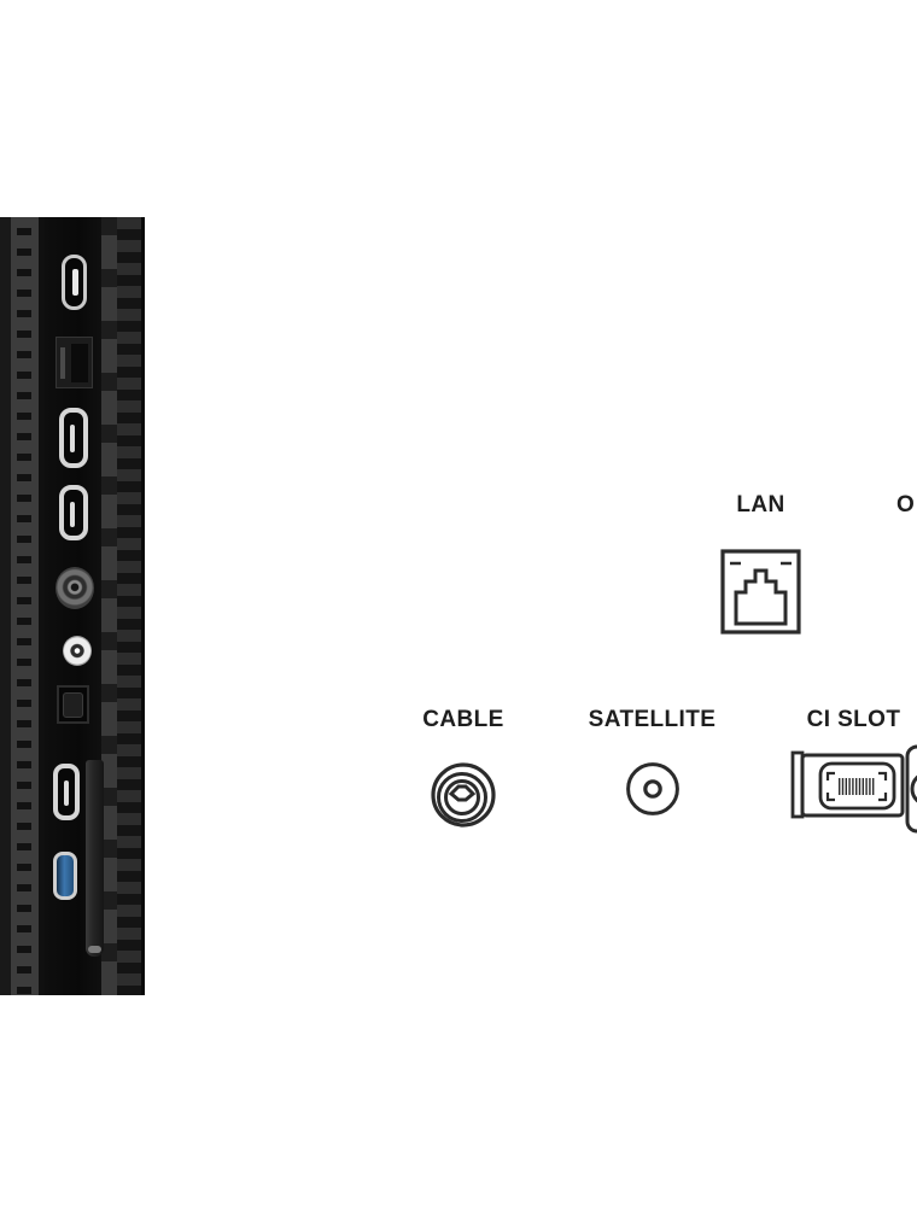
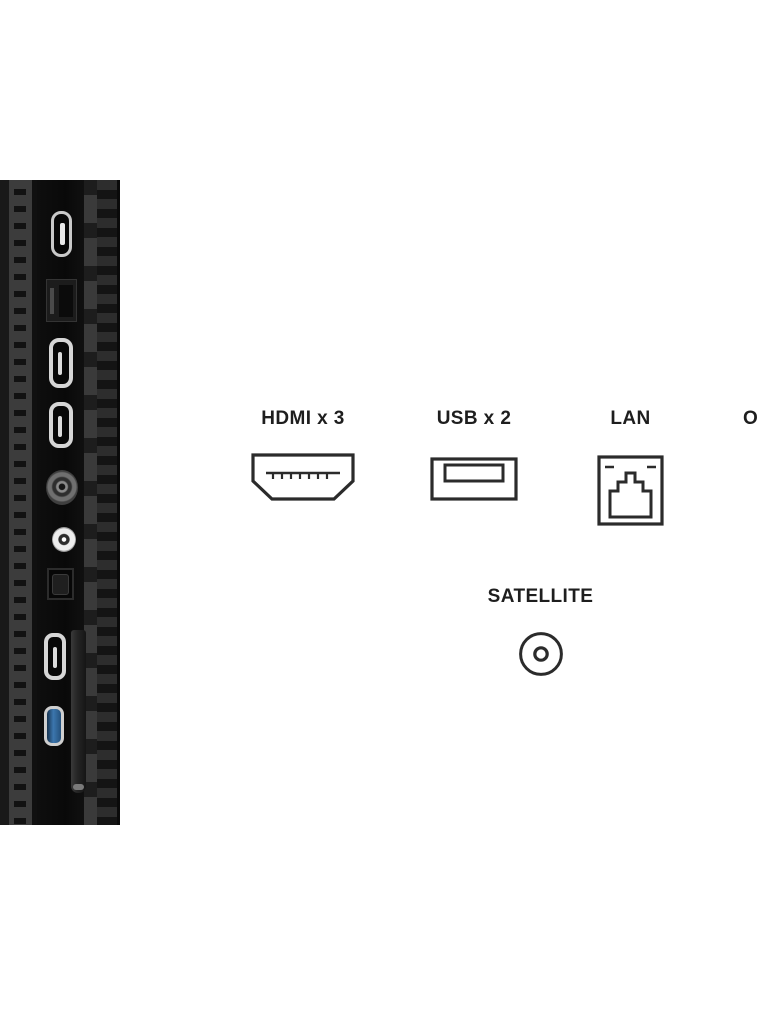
+ HDMI x 3
+ USB x 2
  LAN
  O
- CABLE
  SATELLITE
- CI SLOT
